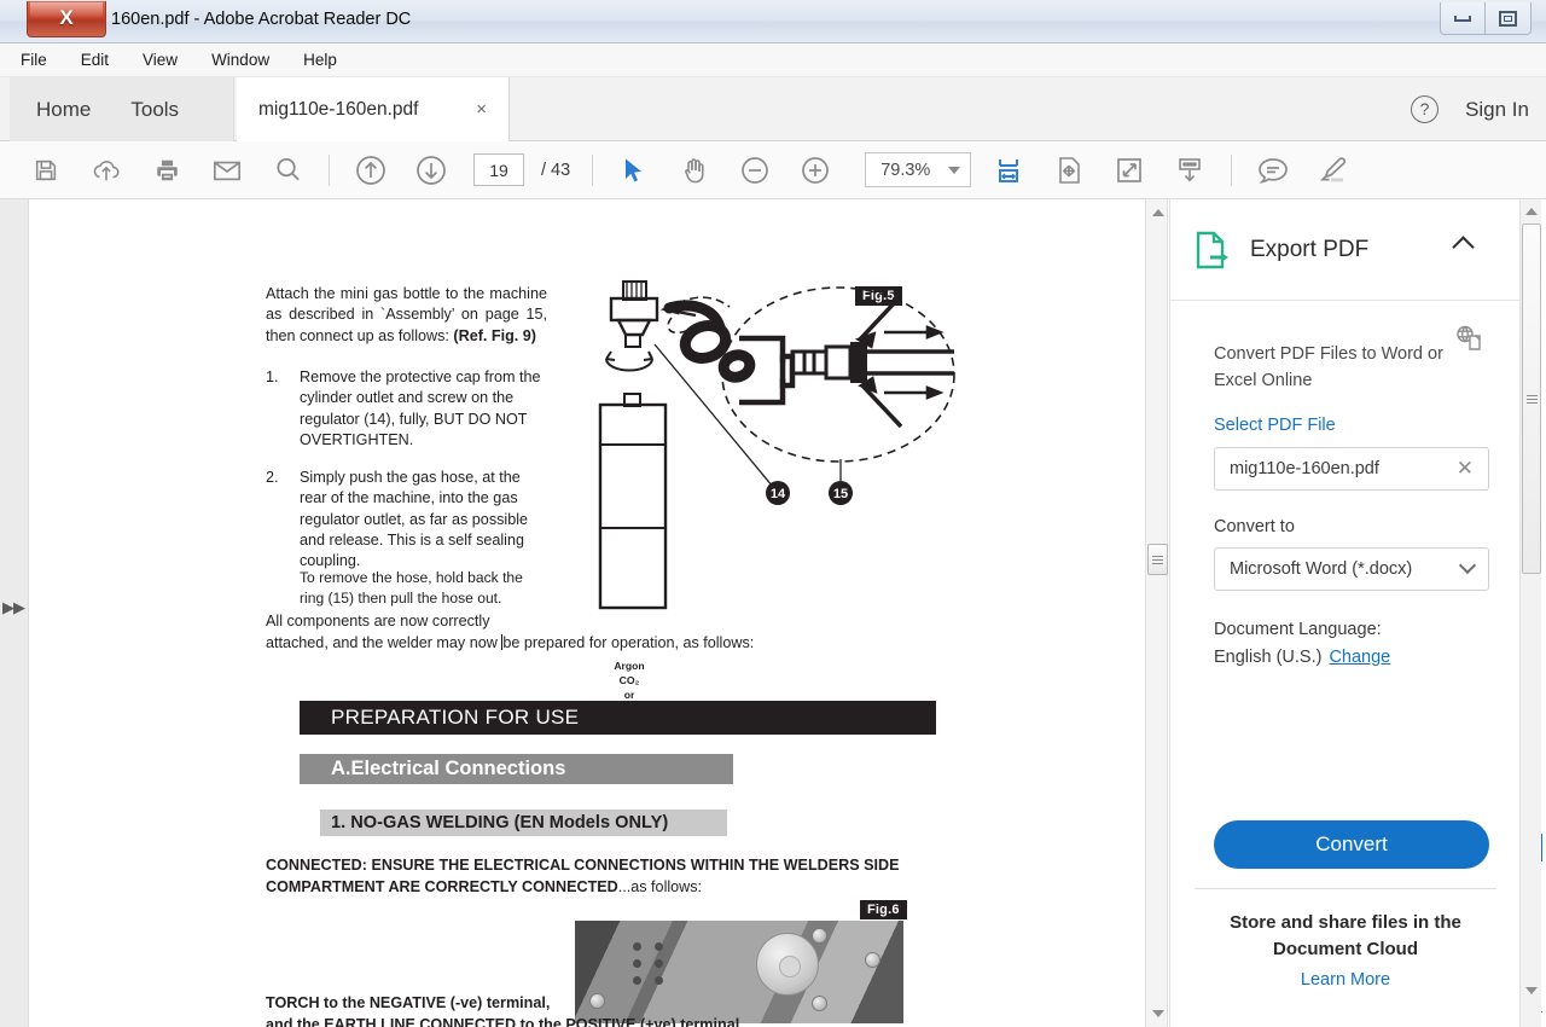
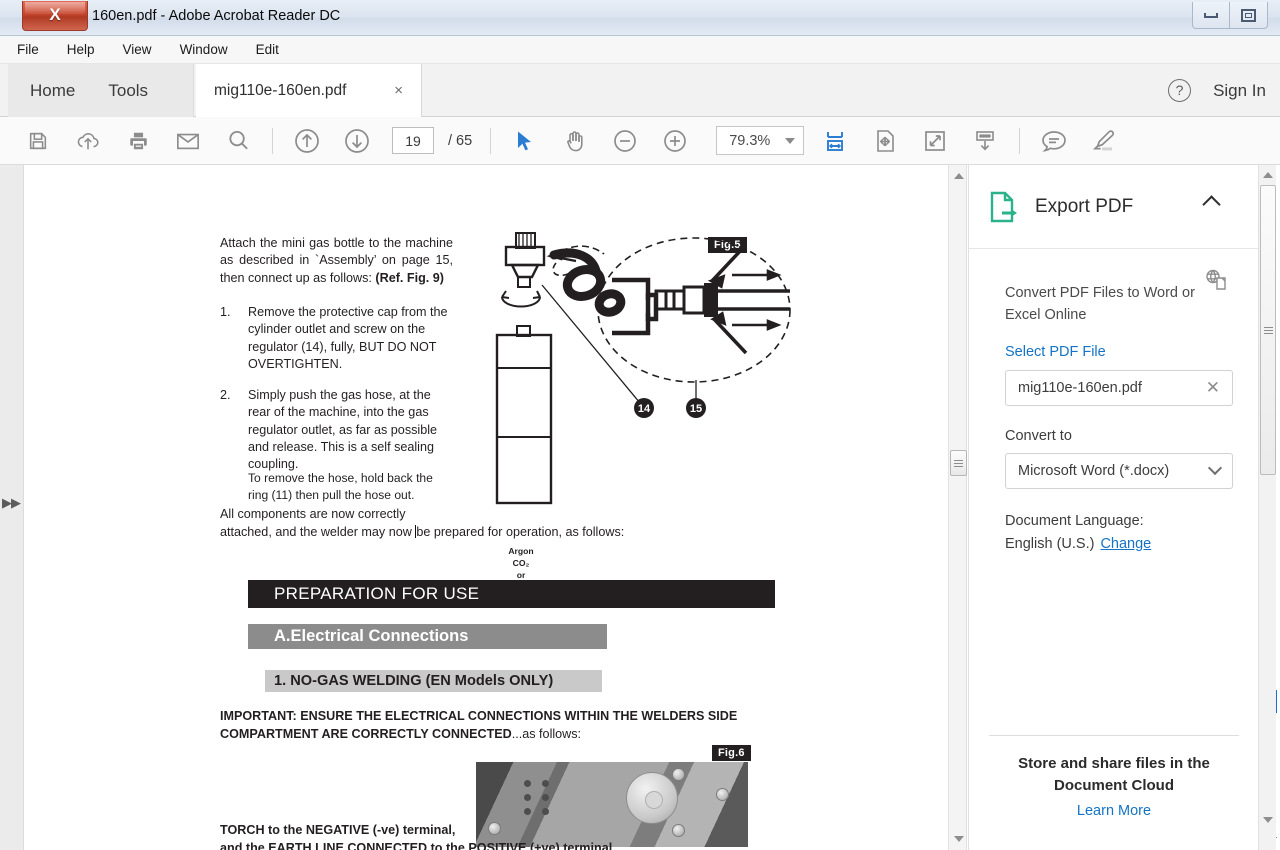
  X
  160en.pdf - Adobe Acrobat Reader DC
  File
- Edit
+ Help
  View
  Window
- Help
+ Edit
  Home
  Tools
  mig110e-160en.pdf
  ×
  ?
  Sign In
  19
- / 43
+ / 65
  79.3%
  ▶▶
  Attach the mini gas bottle to the machine as described in `Assembly’ on page 15, then connect up as follows: (Ref. Fig. 9)
  1.
  Remove the protective cap from the cylinder outlet and screw on the regulator (14), fully, BUT DO NOT OVERTIGHTEN.
  2.
  Simply push the gas hose, at the rear of the machine, into the gas regulator outlet, as far as possible and release. This is a self sealing coupling.
- To remove the hose, hold back the ring (15) then pull the hose out.
+ To remove the hose, hold back the ring (11) then pull the hose out.
  All components are now correctly
  attached, and the welder may now be prepared for operation, as follows:
  Fig.5
  14
  15
  Argon
  CO₂
  or
  PREPARATION FOR USE
  A.Electrical Connections
  1. NO-GAS WELDING (EN Models ONLY)
- CONNECTED: ENSURE THE ELECTRICAL CONNECTIONS WITHIN THE WELDERS SIDE COMPARTMENT ARE CORRECTLY CONNECTED...as follows:
+ IMPORTANT: ENSURE THE ELECTRICAL CONNECTIONS WITHIN THE WELDERS SIDE COMPARTMENT ARE CORRECTLY CONNECTED...as follows:
  Fig.6
  TORCH to the NEGATIVE (-ve) terminal,
  and the EARTH LINE CONNECTED to the POSITIVE (+ve) terminal
  Export PDF
  Convert PDF Files to Word or Excel Online
  Select PDF File
  mig110e-160en.pdf
  ✕
  Convert to
  Microsoft Word (*.docx)
  Document Language:
  English (U.S.) Change
- Convert
  Store and share files in the Document Cloud
  Learn More
